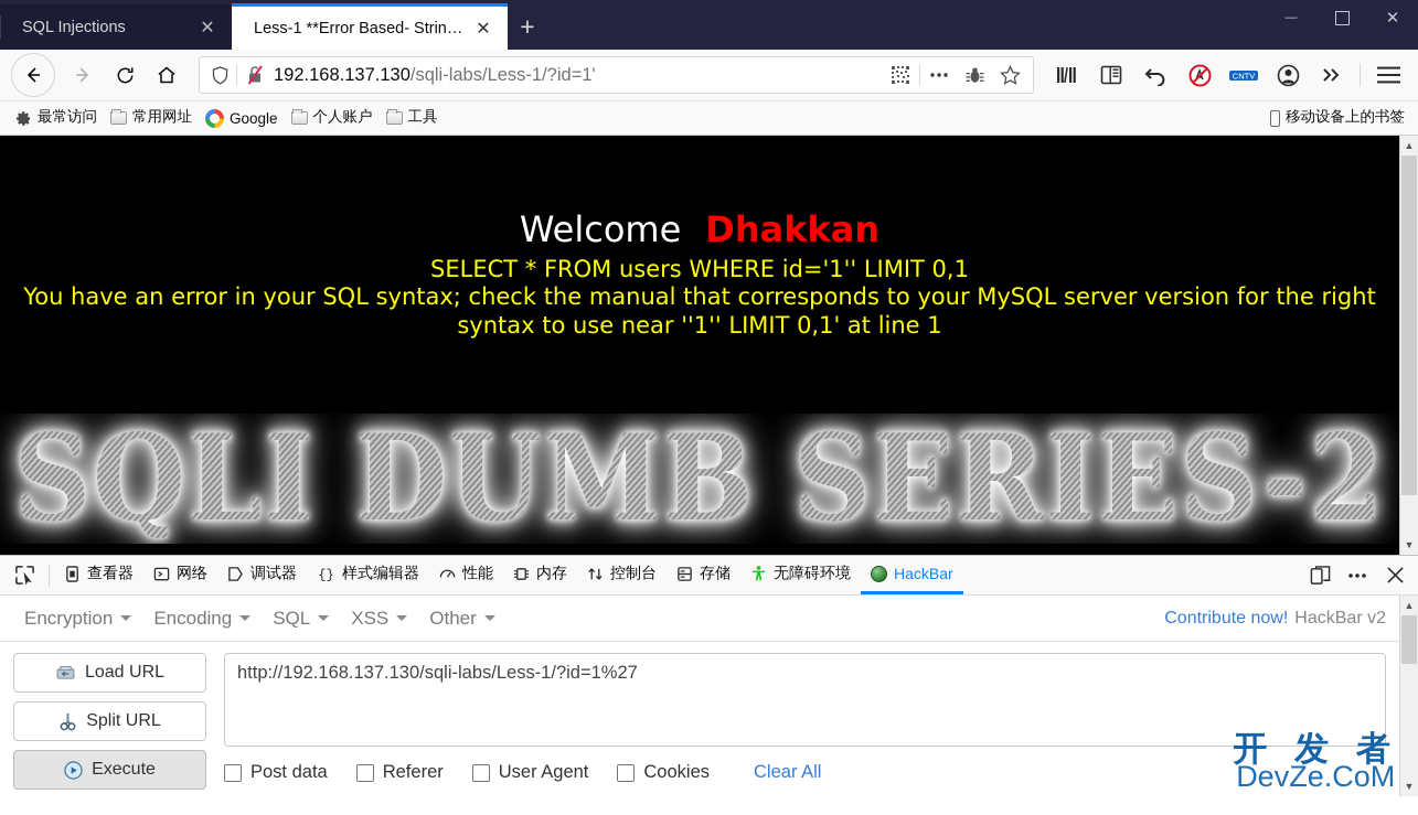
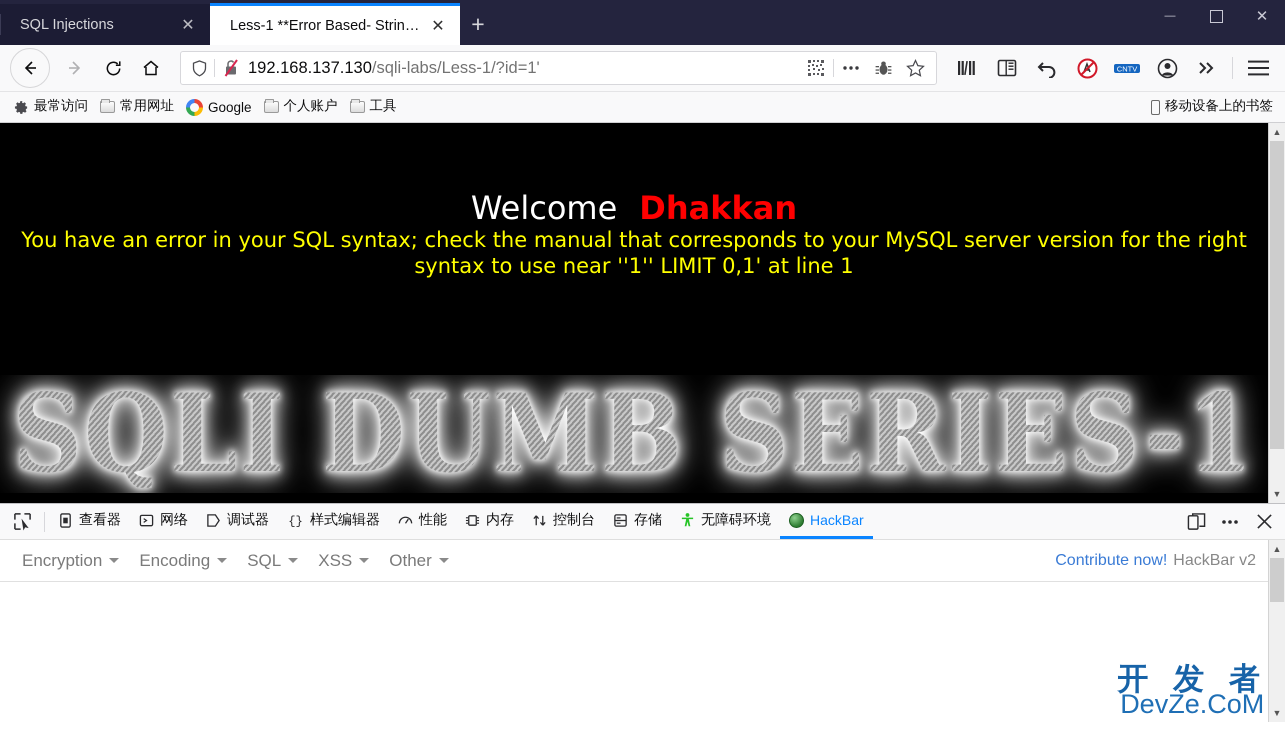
  SQL Injections
  ✕
  Less-1 **Error Based- String*
  ✕
  +
  192.168.137.130/sqli-labs/Less-1/?id=1'
  CNTV
  最常访问
  常用网址
  Google
  个人账户
  工具
  移动设备上的书签
  Welcome Dhakkan
- SELECT * FROM users WHERE id='1'' LIMIT 0,1
  You have an error in your SQL syntax; check the manual that corresponds to your MySQL server version for the right syntax to use near ''1'' LIMIT 0,1' at line 1
- SQLI DUMB SERIES-2
+ SQLI DUMB SERIES-1
  ▲
  ▼
  查看器
  网络
  调试器
  {}
  样式编辑器
  性能
  内存
  控制台
  存储
  无障碍环境
  HackBar
  Encryption
  Encoding
  SQL
  XSS
  Other
  Contribute now!
  HackBar v2
- Load URL
- Split URL
- Execute
- http://192.168.137.130/sqli-labs/Less-1/?id=1%27
- Post data
- Referer
- User Agent
- Cookies
- Clear All
  ▲
  ▼
  开 发 者
  DevZe.CoM
